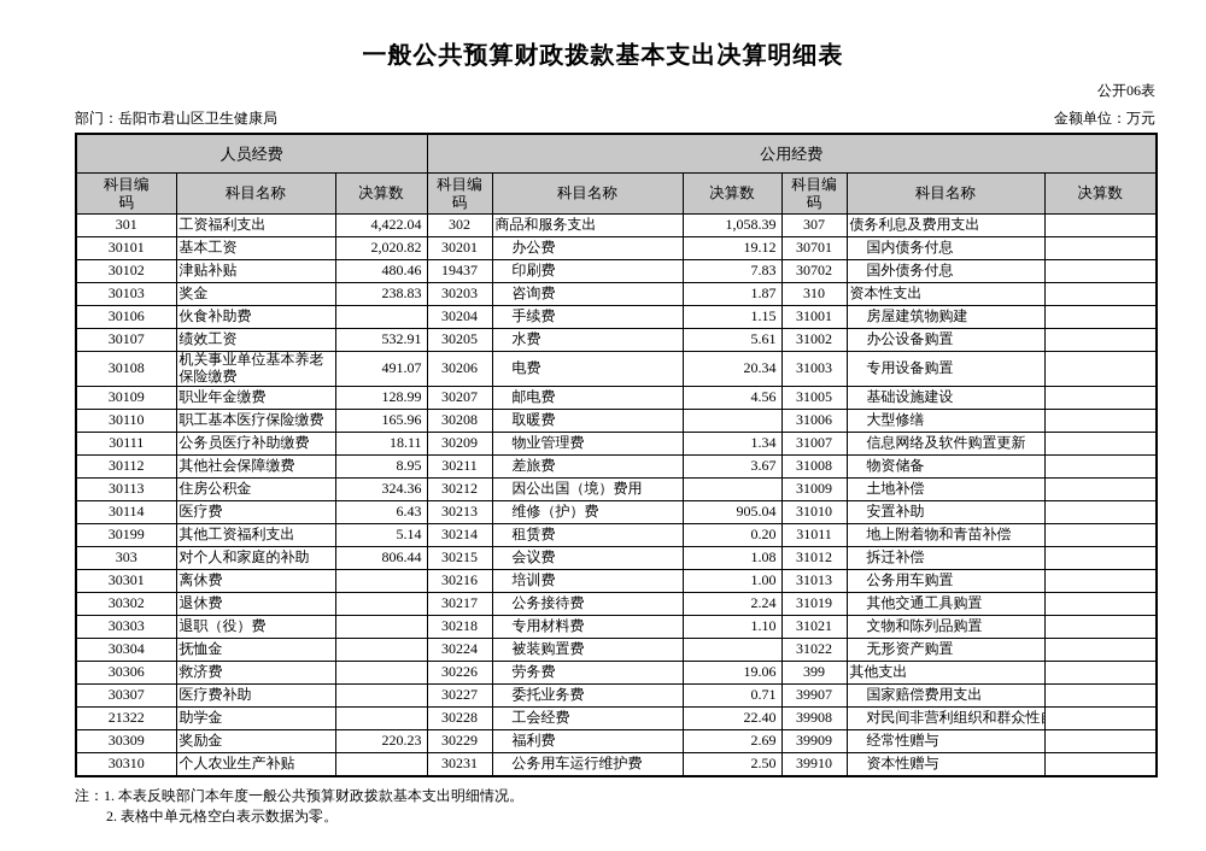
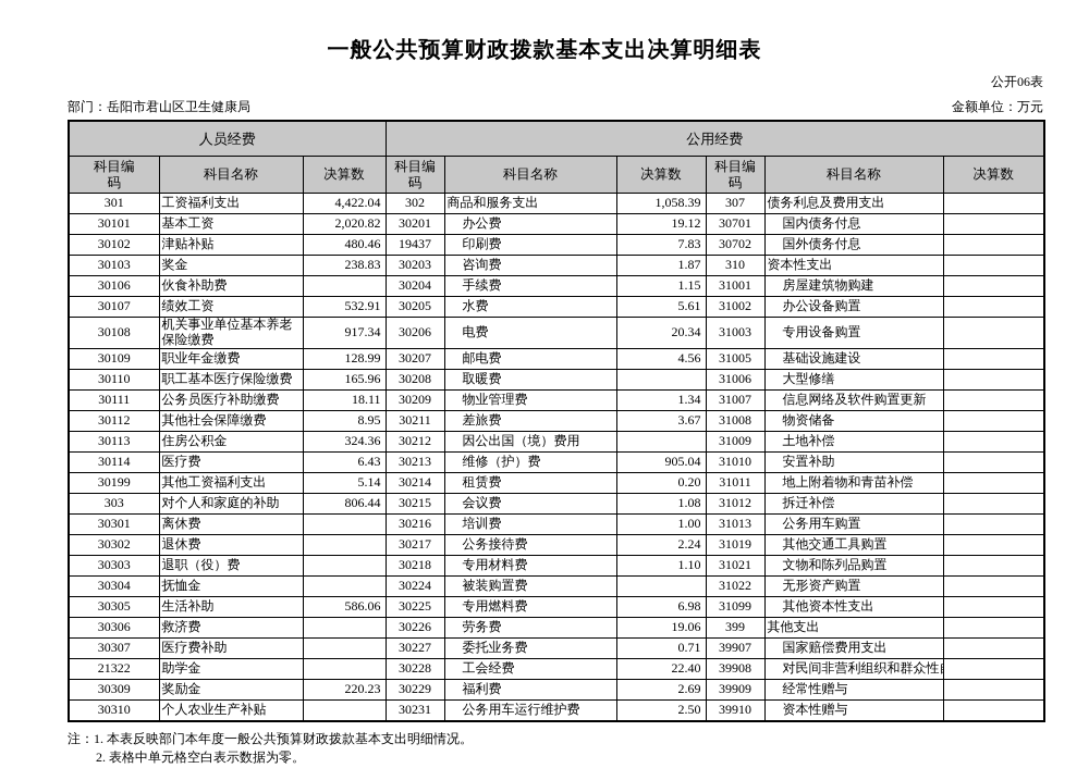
  一般公共预算财政拨款基本支出决算明细表
  公开06表
  部门：岳阳市君山区卫生健康局
  金额单位：万元
  人员经费	公用经费
  科目编 码	科目名称	决算数	科目编 码	科目名称	决算数	科目编 码	科目名称	决算数
  301	工资福利支出	4,422.04	302	商品和服务支出	1,058.39	307	债务利息及费用支出
  30101	基本工资	2,020.82	30201	办公费	19.12	30701	国内债务付息
  30102	津贴补贴	480.46	19437	印刷费	7.83	30702	国外债务付息
  30103	奖金	238.83	30203	咨询费	1.87	310	资本性支出
  30106	伙食补助费		30204	手续费	1.15	31001	房屋建筑物购建
  30107	绩效工资	532.91	30205	水费	5.61	31002	办公设备购置
- 30108	机关事业单位基本养老保险缴费	491.07	30206	电费	20.34	31003	专用设备购置
+ 30108	机关事业单位基本养老保险缴费	917.34	30206	电费	20.34	31003	专用设备购置
  30109	职业年金缴费	128.99	30207	邮电费	4.56	31005	基础设施建设
  30110	职工基本医疗保险缴费	165.96	30208	取暖费		31006	大型修缮
  30111	公务员医疗补助缴费	18.11	30209	物业管理费	1.34	31007	信息网络及软件购置更新
  30112	其他社会保障缴费	8.95	30211	差旅费	3.67	31008	物资储备
  30113	住房公积金	324.36	30212	因公出国（境）费用		31009	土地补偿
  30114	医疗费	6.43	30213	维修（护）费	905.04	31010	安置补助
  30199	其他工资福利支出	5.14	30214	租赁费	0.20	31011	地上附着物和青苗补偿
  303	对个人和家庭的补助	806.44	30215	会议费	1.08	31012	拆迁补偿
  30301	离休费		30216	培训费	1.00	31013	公务用车购置
  30302	退休费		30217	公务接待费	2.24	31019	其他交通工具购置
  30303	退职（役）费		30218	专用材料费	1.10	31021	文物和陈列品购置
  30304	抚恤金		30224	被装购置费		31022	无形资产购置
+ 30305	生活补助	586.06	30225	专用燃料费	6.98	31099	其他资本性支出
  30306	救济费		30226	劳务费	19.06	399	其他支出
  30307	医疗费补助		30227	委托业务费	0.71	39907	国家赔偿费用支出
  21322	助学金		30228	工会经费	22.40	39908	对民间非营利组织和群众性
  30309	奖励金	220.23	30229	福利费	2.69	39909	经常性赠与
  30310	个人农业生产补贴		30231	公务用车运行维护费	2.50	39910	资本性赠与
  注：1. 本表反映部门本年度一般公共预算财政拨款基本支出明细情况。
  2. 表格中单元格空白表示数据为零。
